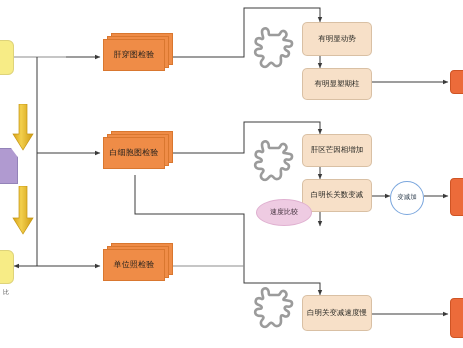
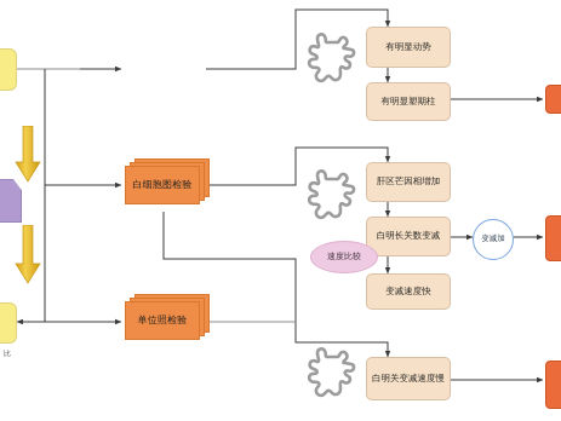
- 肝穿图检验
  白细胞图检验
  单位照检验
  有明显动势
  有明显塑期柱
  肝区芒因相增加
  白明长关数变减
+ 变减速度快
  速度比较
  变减加
  白明关变减速度慢
